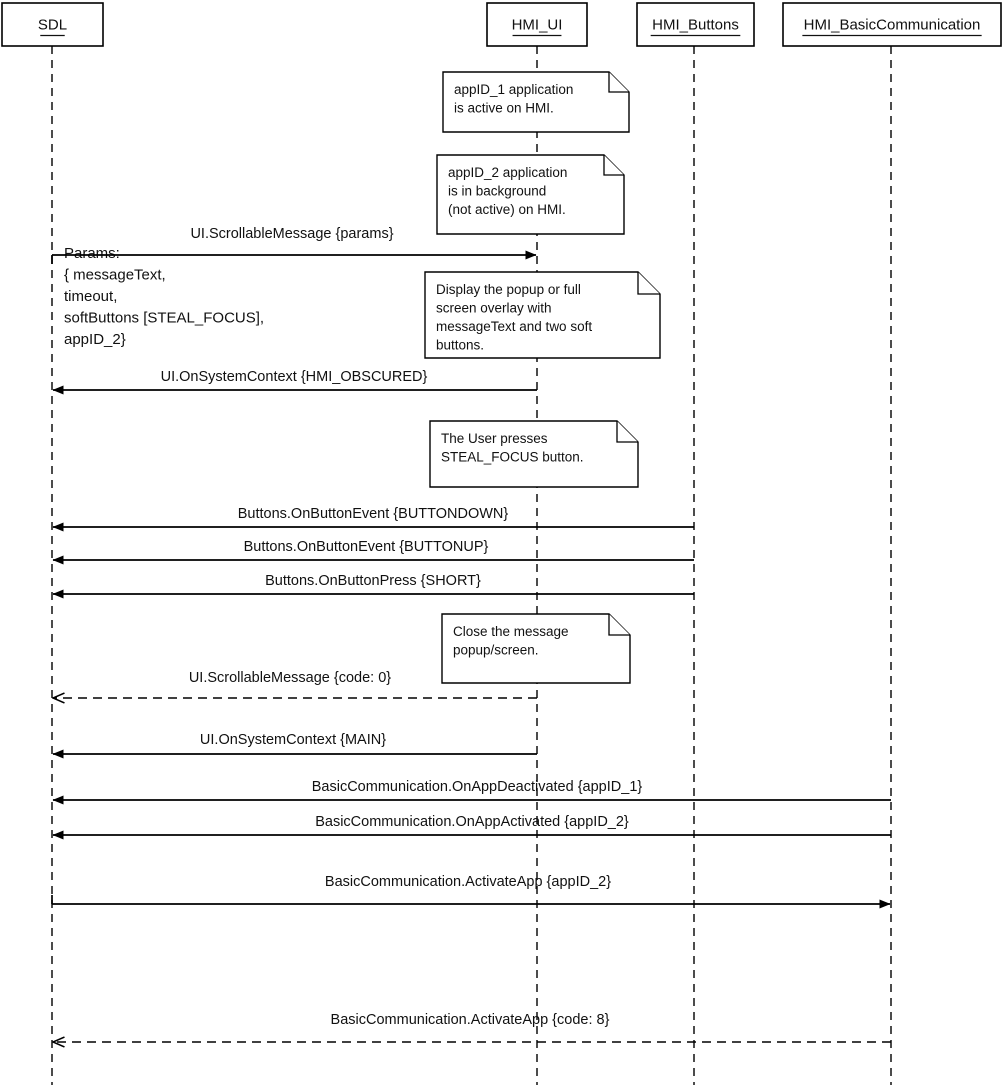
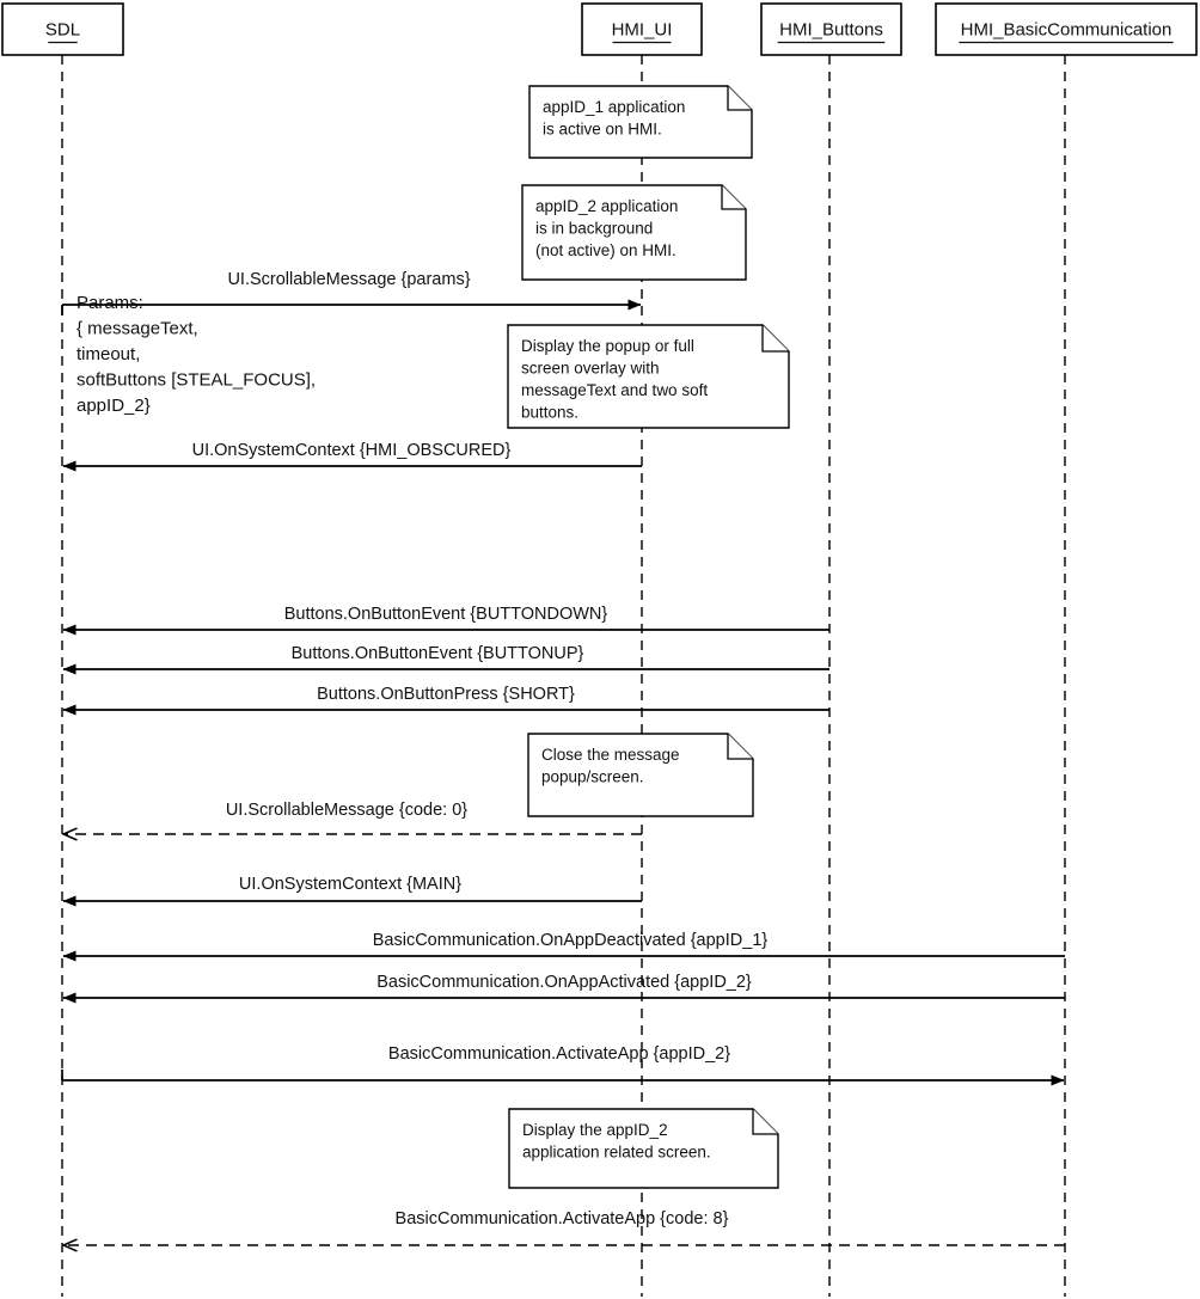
  SDL
  HMI_UI
  HMI_Buttons
  HMI_BasicCommunication
  Params:
  { messageText,
  timeout,
  softButtons [STEAL_FOCUS],
  appID_2}
  UI.ScrollableMessage {params}
  UI.OnSystemContext {HMI_OBSCURED}
  Buttons.OnButtonEvent {BUTTONDOWN}
  Buttons.OnButtonEvent {BUTTONUP}
  Buttons.OnButtonPress {SHORT}
  UI.ScrollableMessage {code: 0}
  UI.OnSystemContext {MAIN}
  BasicCommunication.OnAppDeactivated {appID_1}
  BasicCommunication.OnAppActivated {appID_2}
  BasicCommunication.ActivateApp {appID_2}
  BasicCommunication.ActivateApp {code: 8}
  appID_1 application
  is active on HMI.
  appID_2 application
  is in background
  (not active) on HMI.
  Display the popup or full
  screen overlay with
  messageText and two soft
  buttons.
- The User presses
- STEAL_FOCUS button.
  Close the message
  popup/screen.
+ Display the appID_2
+ application related screen.
